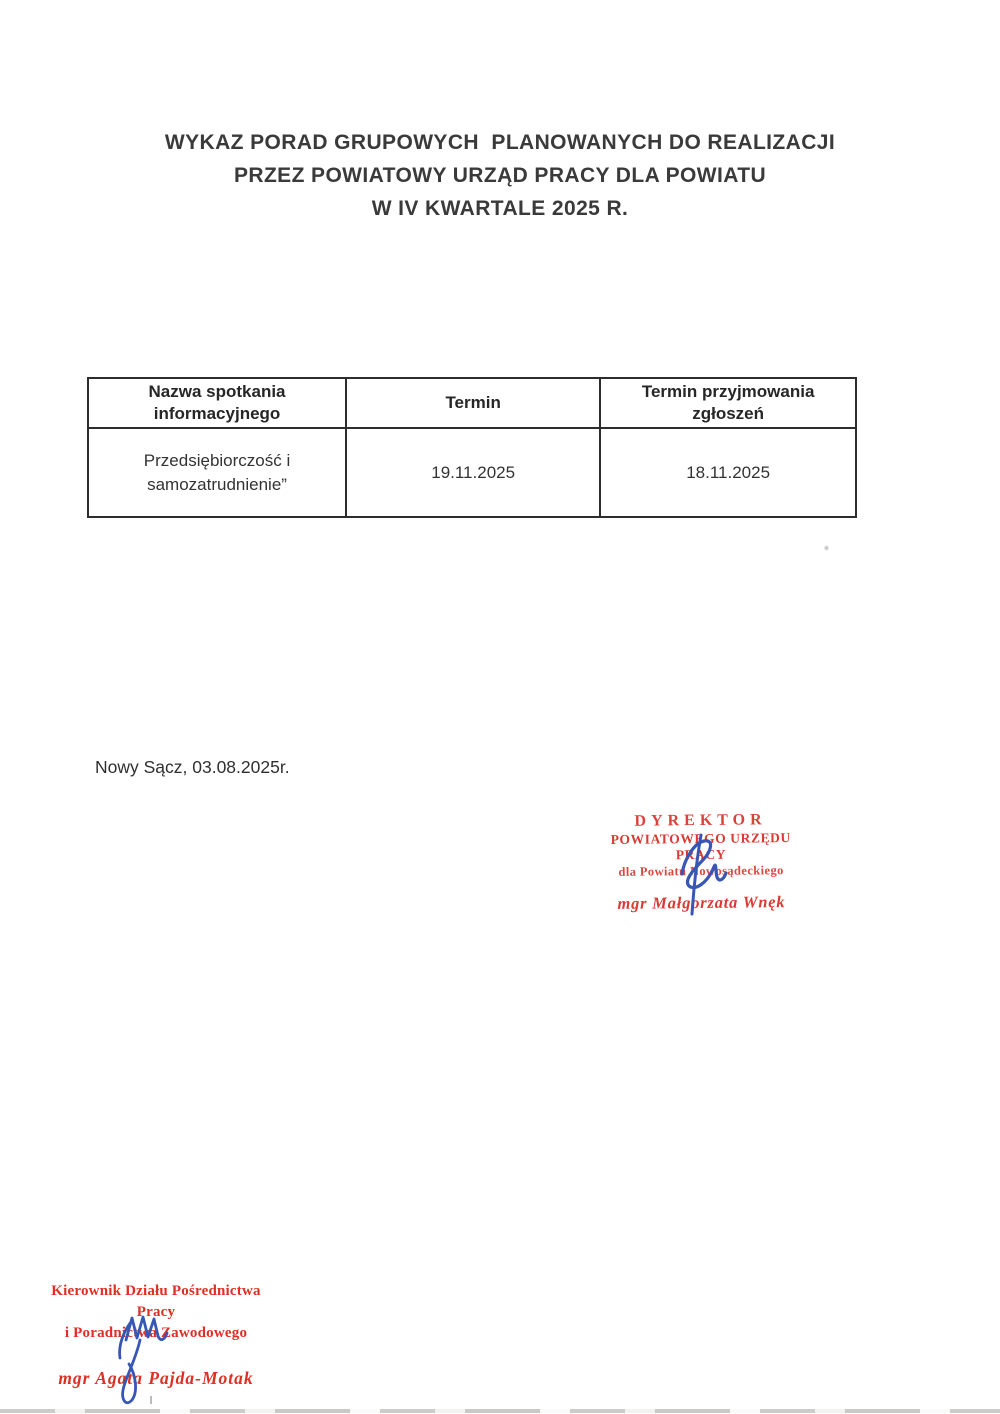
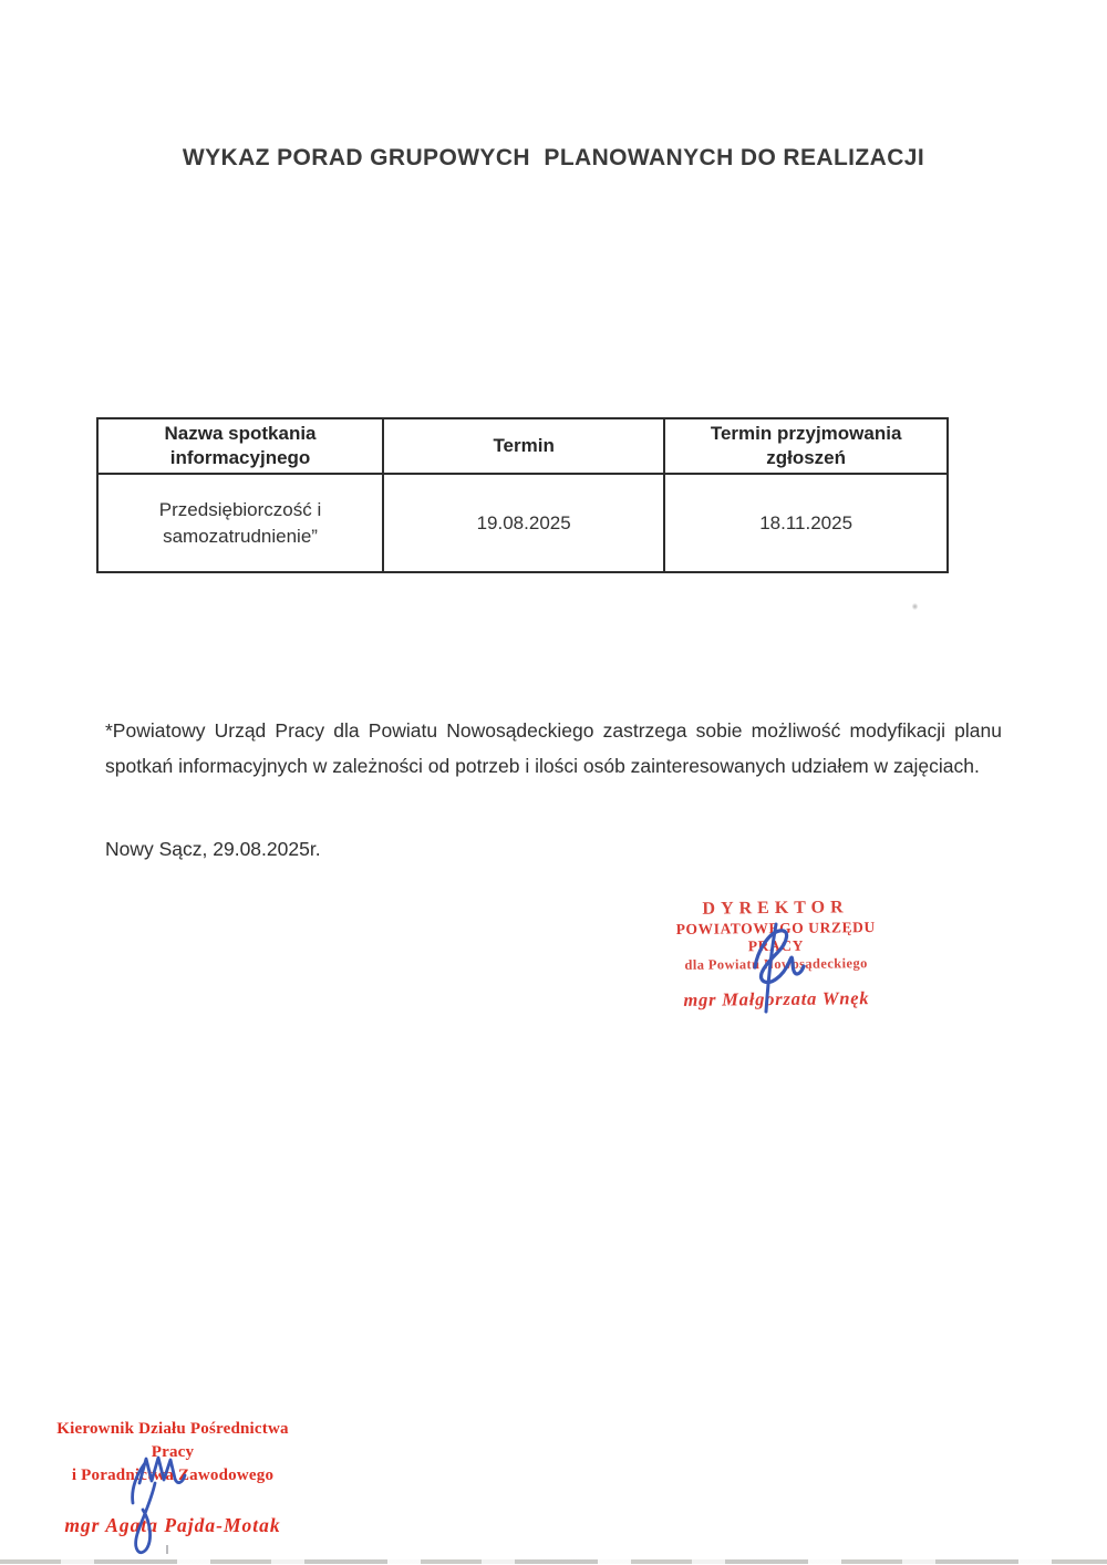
  WYKAZ PORAD GRUPOWYCH PLANOWANYCH DO REALIZACJI
- PRZEZ POWIATOWY URZĄD PRACY DLA POWIATU
- W IV KWARTALE 2025 R.
  Nazwa spotkania informacyjnego	Termin	Termin przyjmowania zgłoszeń
- Przedsiębiorczość i samozatrudnienie”	19.11.2025	18.11.2025
+ Przedsiębiorczość i samozatrudnienie”	19.08.2025	18.11.2025
+ *Powiatowy Urząd Pracy dla Powiatu Nowosądeckiego zastrzega sobie możliwość modyfikacji planu spotkań informacyjnych w zależności od potrzeb i ilości osób zainteresowanych udziałem w zajęciach.
- Nowy Sącz, 03.08.2025r.
+ Nowy Sącz, 29.08.2025r.
  DYREKTOR
  POWIATOWGO URZĘDU PACY
  dla Powiatoosądeckiego
  mgr Małgorzata Wnęk
  Kierownik Działu Pośrednictwa Pracy
  i Poradncwaawodowego
  mgr Agata Pajda-Motak
